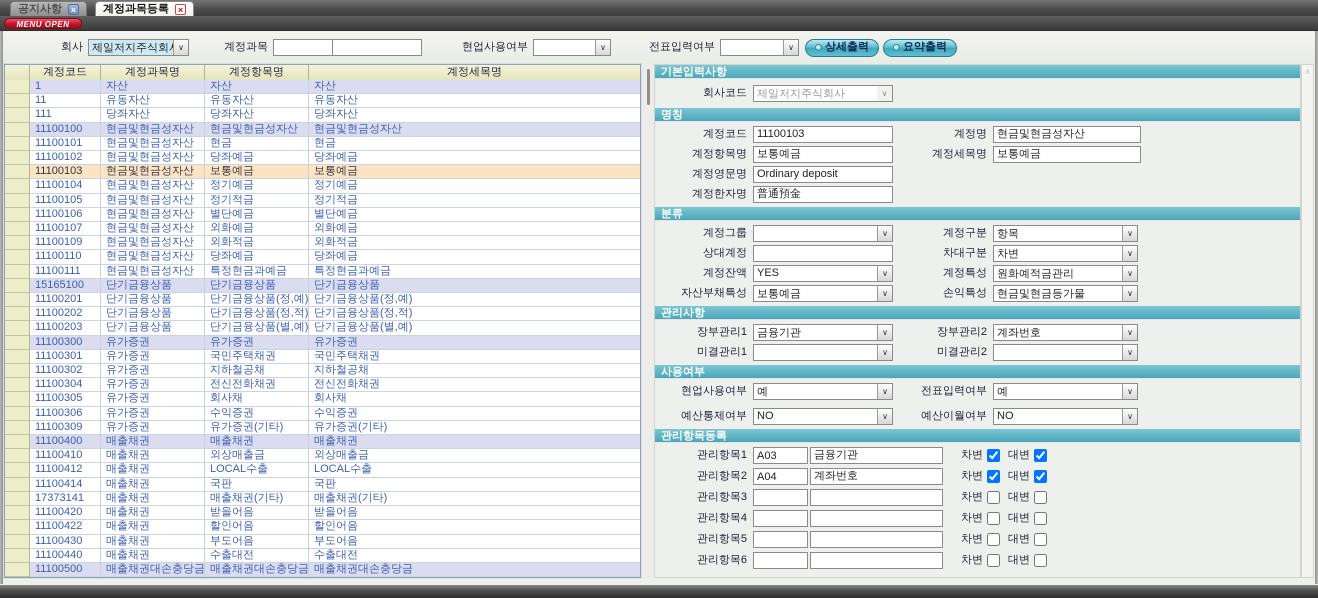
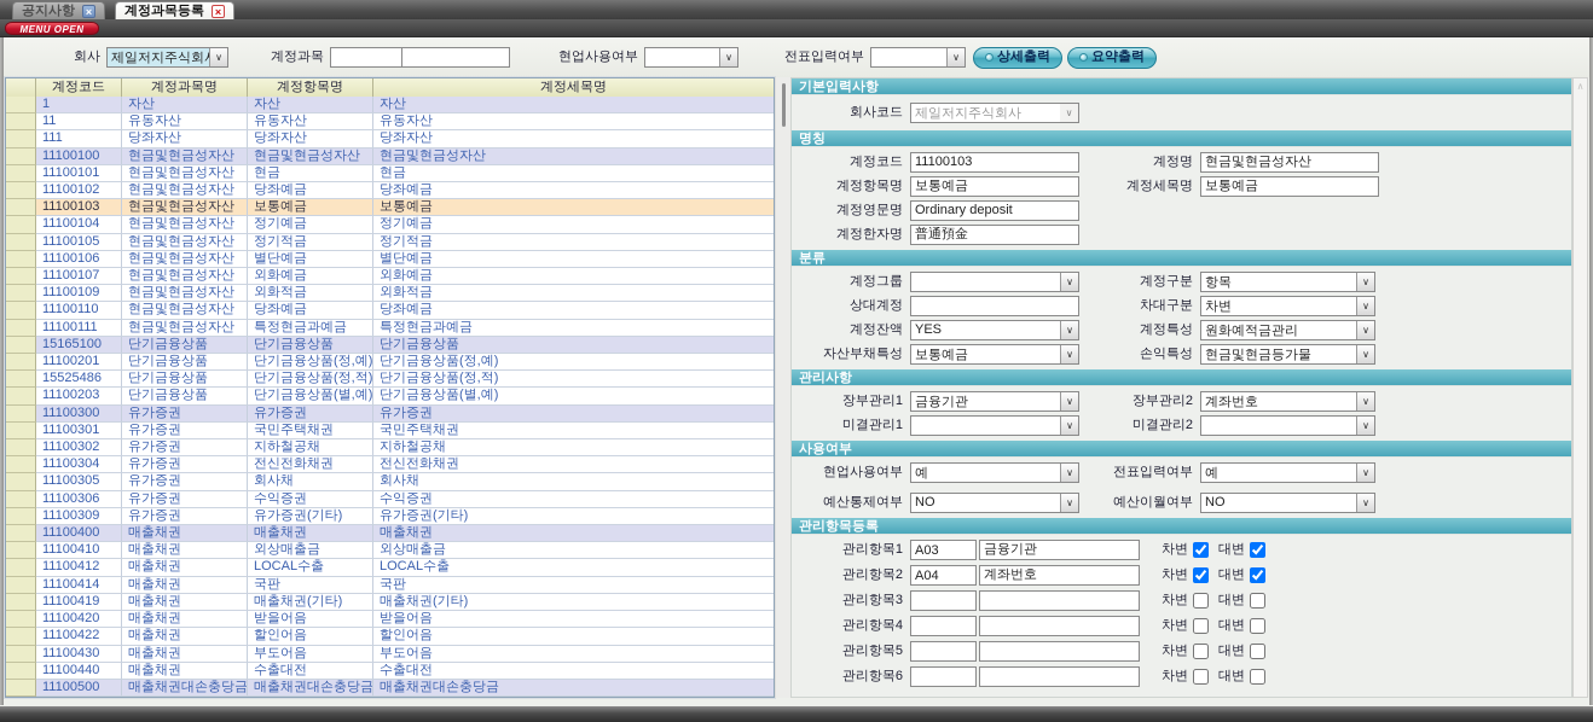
  공지사항
  ×
  계정과목등록
  ×
  MENU OPEN
  회사
  제일저지주식회
  ∨
  계정과목
  현업사용여부
  ∨
  전표입력여부
  ∨
  상세출력
  요약출력
  계정코드
  계정과목명
  계정항목명
  계정세목명
  1
  자산
  자산
  자산
  11
  유동자산
  유동자산
  유동자산
  111
  당좌자산
  당좌자산
  당좌자산
  11100100
  현금및현금성자산
  현금및현금성자산
  현금및현금성자산
  11100101
  현금및현금성자산
  현금
  현금
  11100102
  현금및현금성자산
  당좌예금
  당좌예금
  11100103
  현금및현금성자산
  보통예금
  보통예금
  11100104
  현금및현금성자산
  정기예금
  정기예금
  11100105
  현금및현금성자산
  정기적금
  정기적금
  11100106
  현금및현금성자산
  별단예금
  별단예금
  11100107
  현금및현금성자산
  외화예금
  외화예금
  11100109
  현금및현금성자산
  외화적금
  외화적금
  11100110
  현금및현금성자산
  당좌예금
  당좌예금
  11100111
  현금및현금성자산
  특정현금과예금
  특정현금과예금
  15165100
  단기금융상품
  단기금융상품
  단기금융상품
  11100201
  단기금융상품
  단기금융상품(정,예)
  단기금융상품(정,예)
- 11100202
+ 15525486
  단기금융상품
  단기금융상품(정,적)
  단기금융상품(정,적)
  11100203
  단기금융상품
  단기금융상품(별,예)
  단기금융상품(별,예)
  11100300
  유가증권
  유가증권
  유가증권
  11100301
  유가증권
  국민주택채권
  국민주택채권
  11100302
  유가증권
  지하철공채
  지하철공채
  11100304
  유가증권
  전신전화채권
  전신전화채권
  11100305
  유가증권
  회사채
  회사채
  11100306
  유가증권
  수익증권
  수익증권
  11100309
  유가증권
  유가증권(기타)
  유가증권(기타)
  11100400
  매출채권
  매출채권
  매출채권
  11100410
  매출채권
  외상매출금
  외상매출금
  11100412
  매출채권
  LOCAL수출
  LOCAL수출
  11100414
  매출채권
  국판
  국판
- 17373141
+ 11100419
  매출채권
  매출채권(기타)
  매출채권(기타)
  11100420
  매출채권
  받을어음
  받을어음
  11100422
  매출채권
  할인어음
  할인어음
  11100430
  매출채권
  부도어음
  부도어음
  11100440
  매출채권
  수출대전
  수출대전
  11100500
  매출채권대손충당금
  매출채권대손충당금
  매출채권대손충당금
  기본입력사항
  회사코드
  제일저지주식회사
  ∨
  명칭
  계정코드
  11100103
  계정명
  현금및현금성자산
  계정항목명
  보통예금
  계정세목명
  보통예금
  계정영문명
  Ordinary deposit
  계정한자명
  普通預金
  분류
  계정그룹
  ∨
  계정구분
  항목
  ∨
  상대계정
  차대구분
  차변
  ∨
  계정잔액
  YES
  ∨
  계정특성
  원화예적금관리
  ∨
  자산부채특성
  보통예금
  ∨
  손익특성
  현금및현금등가물
  ∨
  관리사항
  장부관리1
  금융기관
  ∨
  장부관리2
  계좌번호
  ∨
  미결관리1
  ∨
  미결관리2
  ∨
  사용여부
  현업사용여부
  예
  ∨
  전표입력여부
  예
  ∨
  예산통제여부
  NO
  ∨
  예산이월여부
  NO
  ∨
  관리항목등록
  관리항목1
  A03
  금융기관
  차변
  대변
  관리항목2
  A04
  계좌번호
  차변
  대변
  관리항목3
  차변
  대변
  관리항목4
  차변
  대변
  관리항목5
  차변
  대변
  관리항목6
  차변
  대변
  ∧
